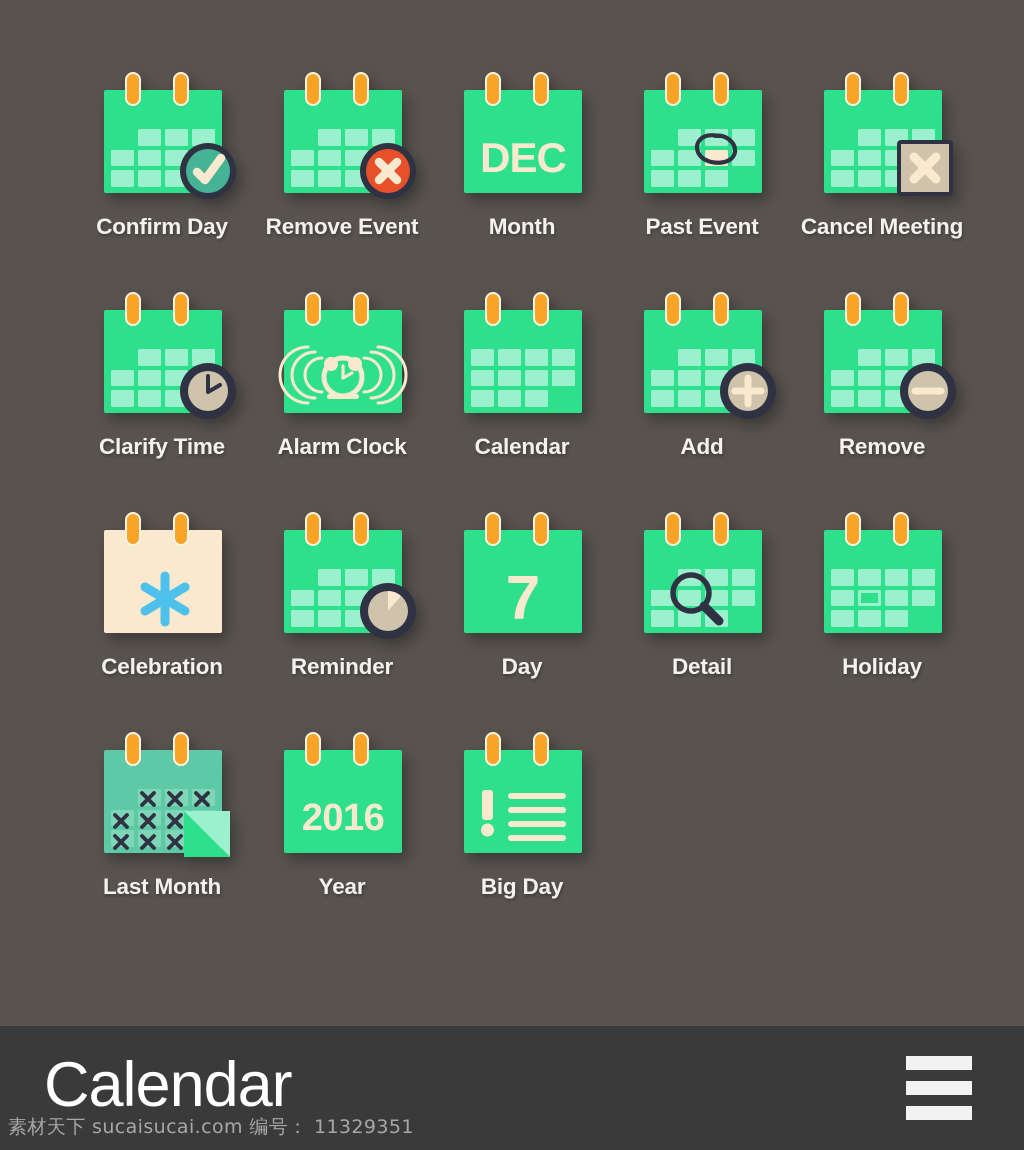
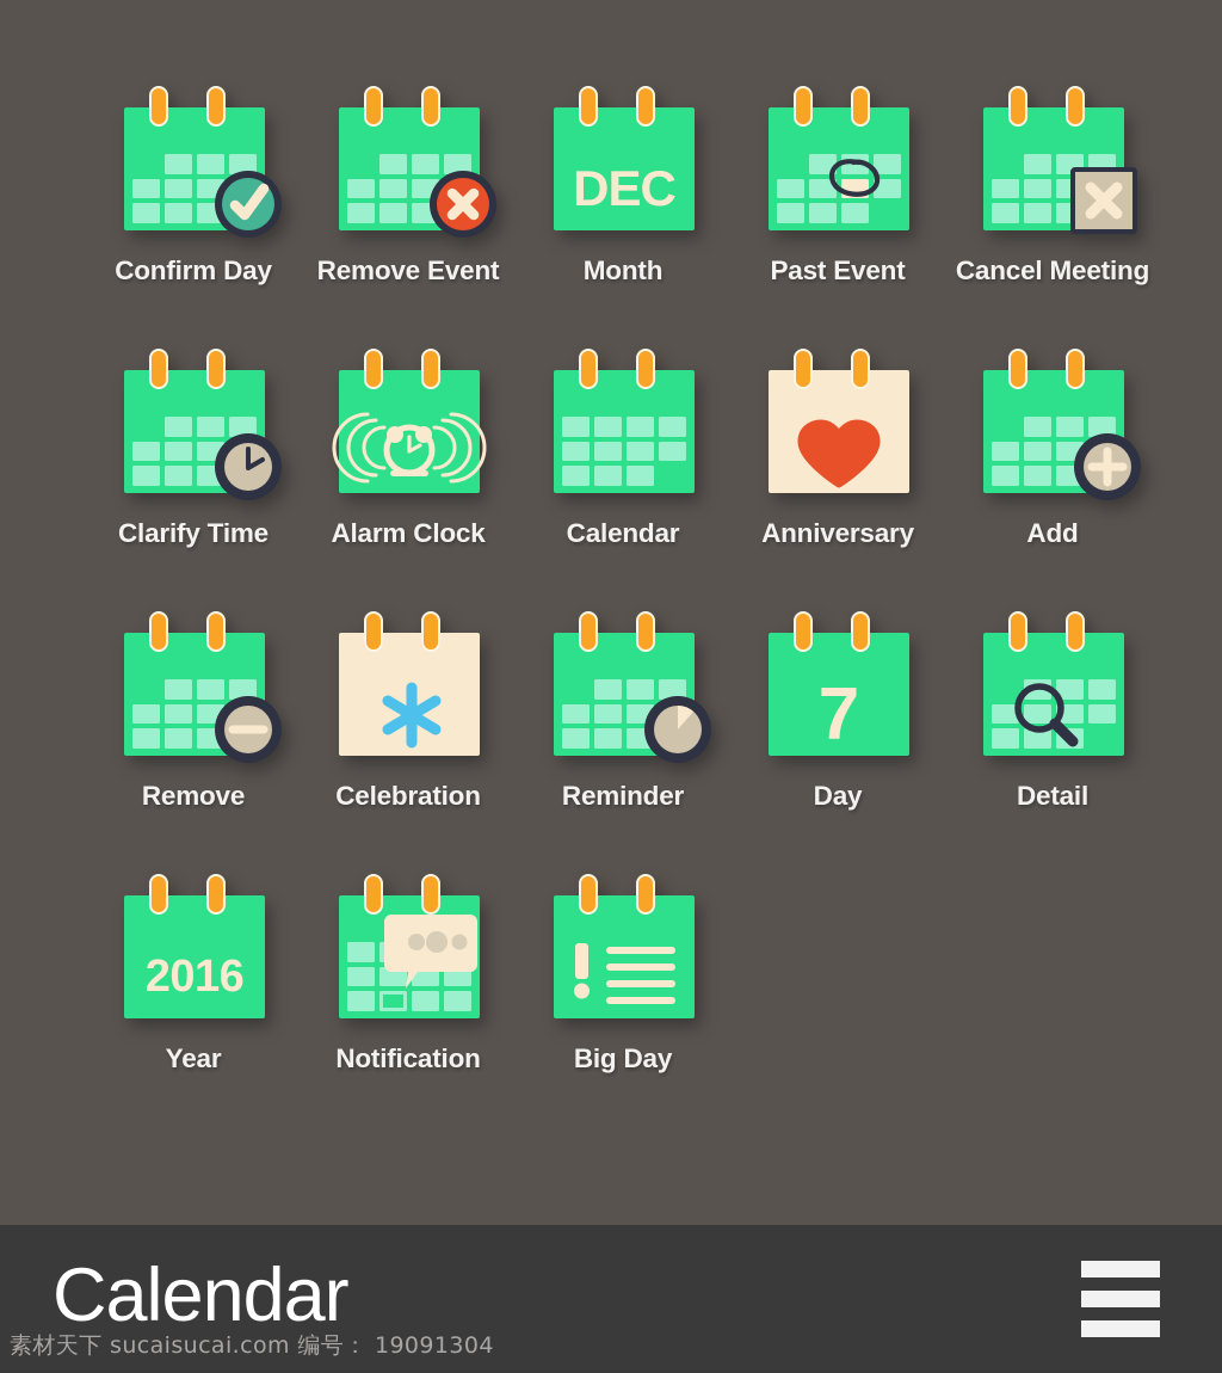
  Confirm Day
  Remove Event
  DEC
  Month
  Past Event
  Cancel Meeting
  Clarify Time
  Alarm Clock
  Calendar
+ Anniversary
  Add
  Remove
  Celebration
  Reminder
  7
  Day
  Detail
- Holiday
- Last Month
  2016
  Year
+ Notification
  Big Day
  Calendar
- 素材天下 sucaisucai.com 编号： 11329351
+ 素材天下 sucaisucai.com 编号： 19091304
